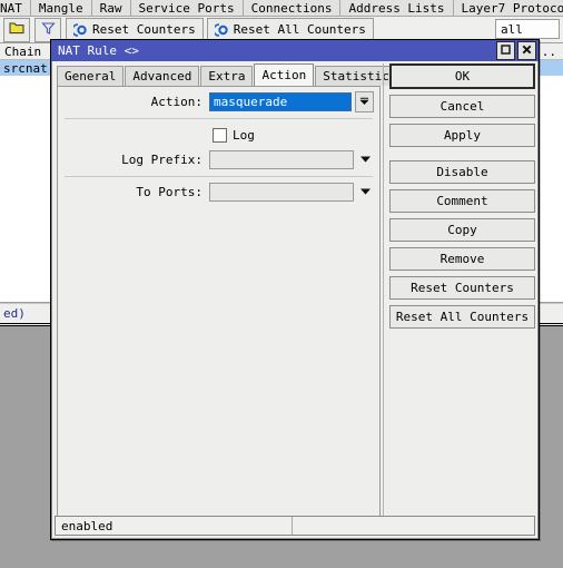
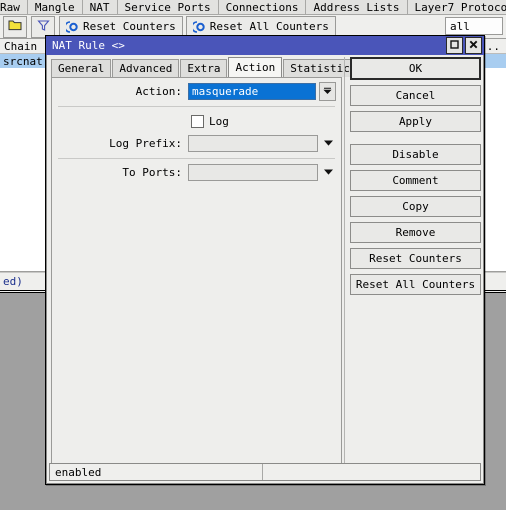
- NAT
+ Raw
  Mangle
- Raw
+ NAT
  Service Ports
  Connections
  Address Lists
  Layer7 Protoco
  Reset Counters
  Reset All Counters
  all
  Chain
  srcnat
  ed)
  NAT Rule <>
  General
  Advanced
  Extra
  Action
  Statistic
  Action:
  masquerade
  Log
  Log Prefix:
  To Ports:
  OK
  Cancel
  Apply
  Disable
  Comment
  Copy
  Remove
  Reset Counters
  Reset All Counters
  enabled
